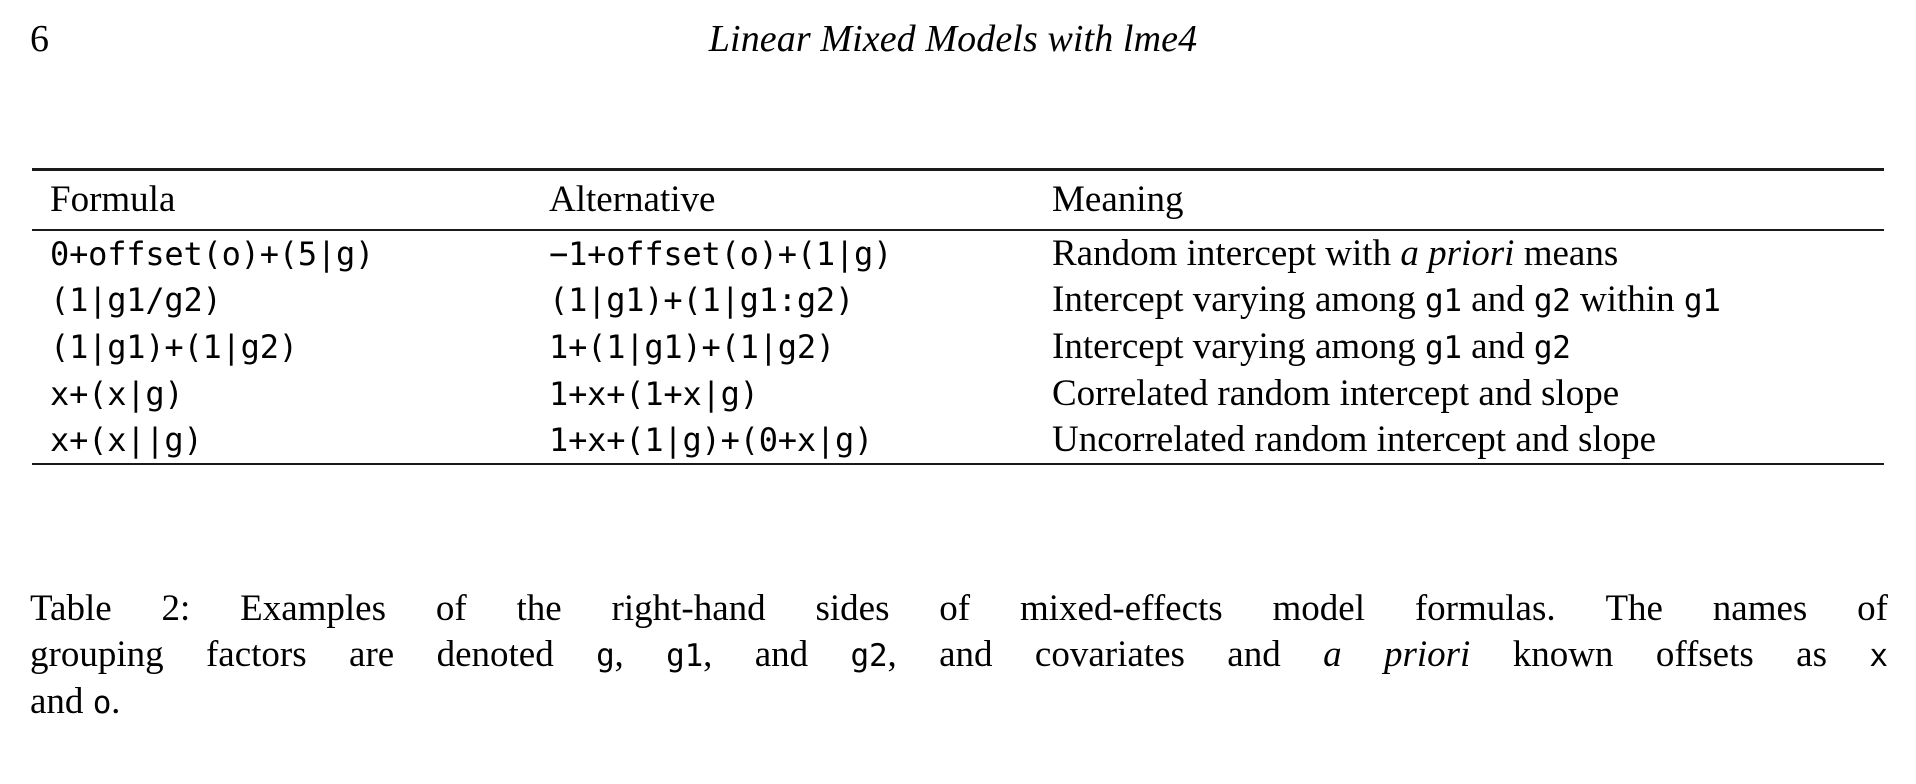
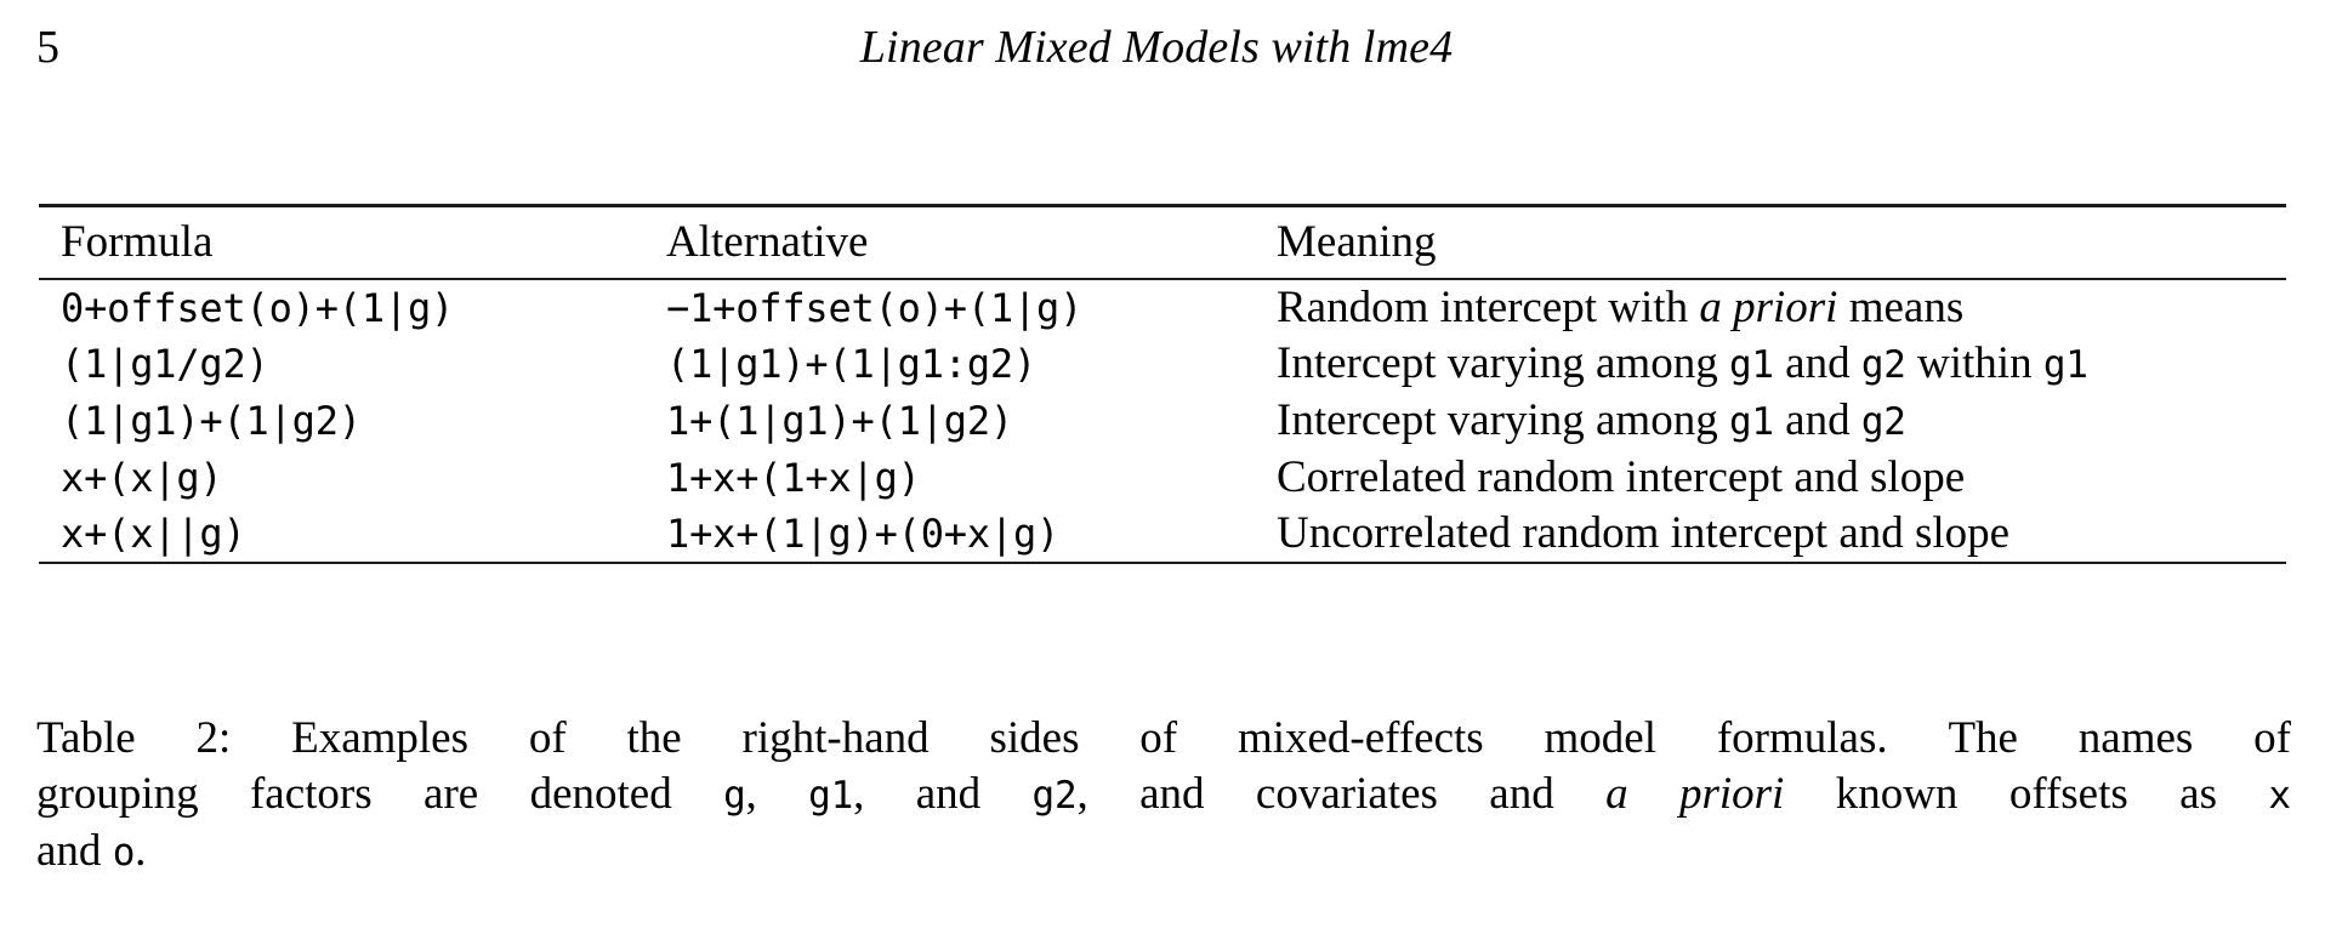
- 6
+ 5
  Linear Mixed Models with lme4
  Formula	Alternative	Meaning
- 0+offset(o)+(5|g)	−1+offset(o)+(1|g)	Random intercept with a priori means
+ 0+offset(o)+(1|g)	−1+offset(o)+(1|g)	Random intercept with a priori means
  (1|g1/g2)	(1|g1)+(1|g1:g2)	Intercept varying among g1 and g2 within g1
  (1|g1)+(1|g2)	1+(1|g1)+(1|g2)	Intercept varying among g1 and g2
  x+(x|g)	1+x+(1+x|g)	Correlated random intercept and slope
  x+(x||g)	1+x+(1|g)+(0+x|g)	Uncorrelated random intercept and slope
  Table
  2:
  Examples
  of
  the
  right-hand
  sides
  of
  mixed-effects
  model
  formulas.
  The
  names
  of
  grouping
  factors
  are
  denoted
  g,
  g1,
  and
  g2,
  and
  covariates
  and
  a
  priori
  known
  offsets
  as
  x
  and o.
